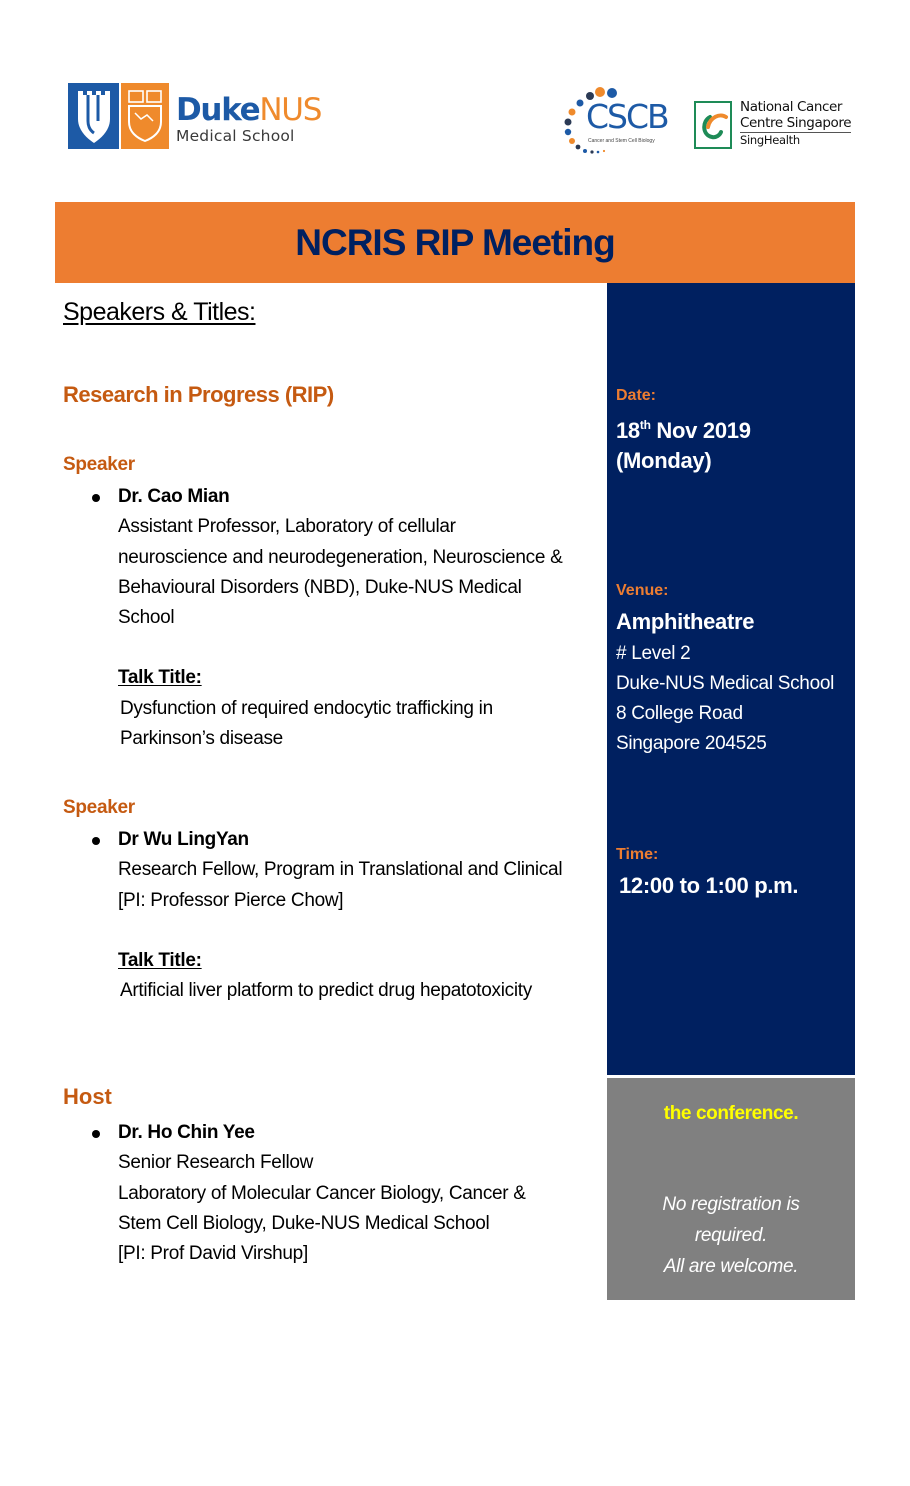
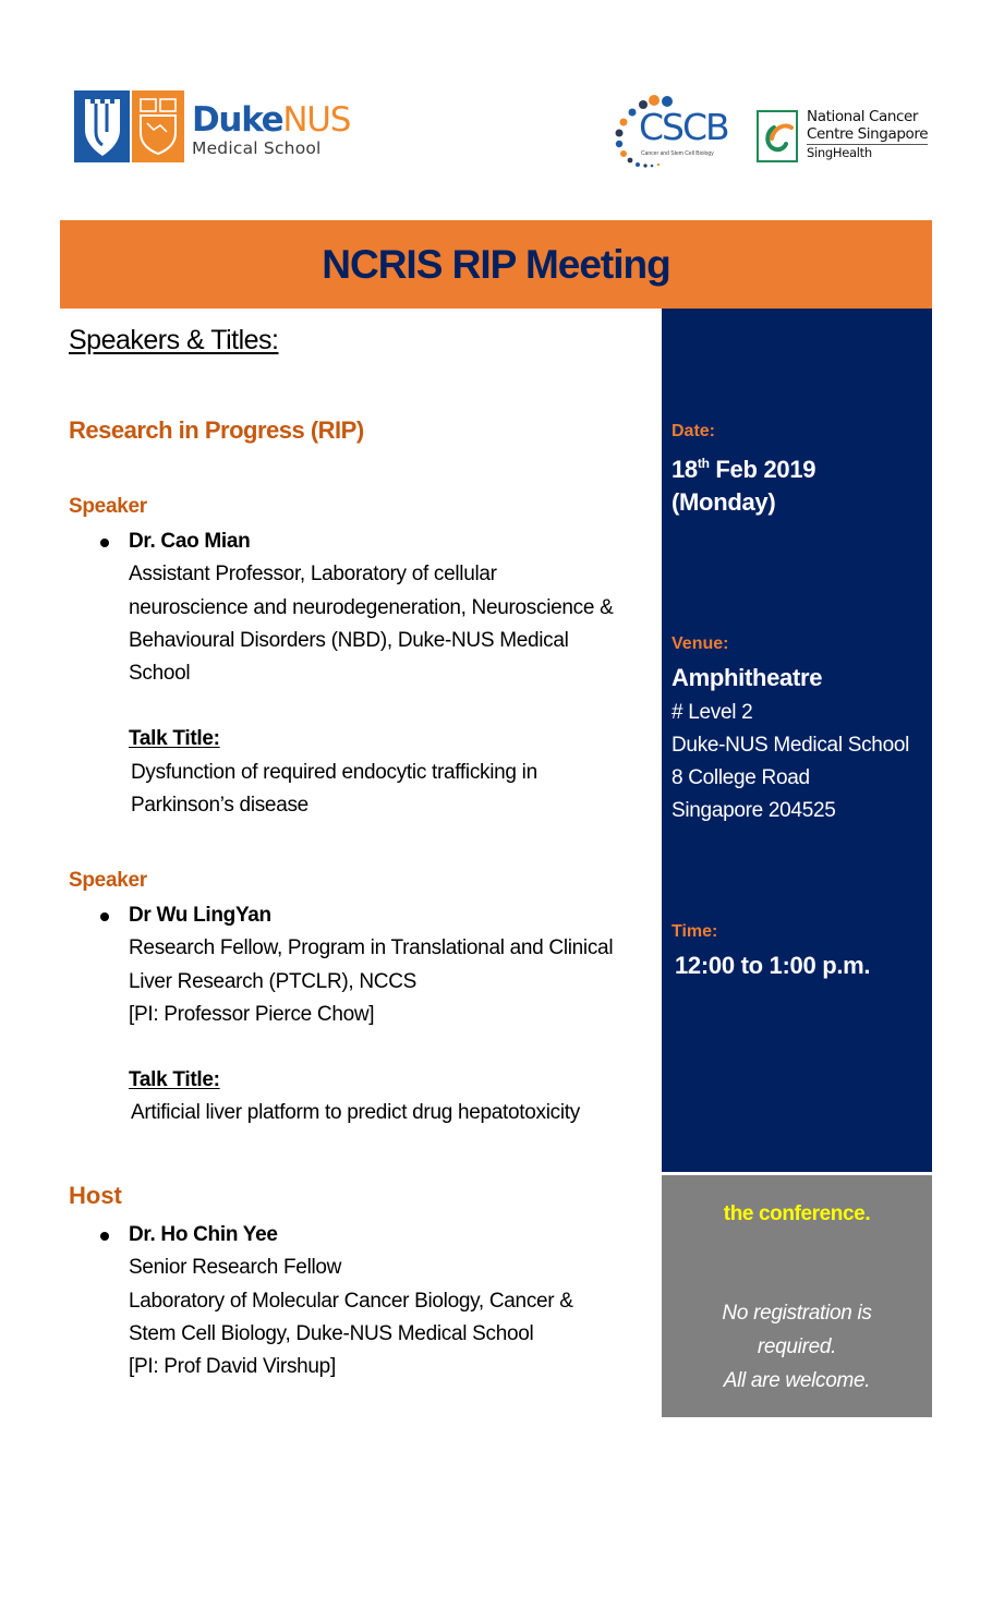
  DukeNUS
  Medical School
  CSCB
  National Cancer
  Centre Singapore
  SingHealth
  NCRIS RIP Meeting
  Speakers & Titles:
  Research in Progress (RIP)
  Speaker
  Dr. Cao Mian
  Assistant Professor, Laboratory of cellular
  neuroscience and neurodegeneration, Neuroscience &
  Behavioural Disorders (NBD), Duke-NUS Medical
  School
  Talk Title:
  Dysfunction of required endocytic trafficking in
  Parkinson’s disease
  Speaker
  Dr Wu LingYan
  Research Fellow, Program in Translational and Clinical
+ Liver Research (PTCLR), NCCS
  [PI: Professor Pierce Chow]
  Talk Title:
  Artificial liver platform to predict drug hepatotoxicity
  Host
  Dr. Ho Chin Yee
  Senior Research Fellow
  Laboratory of Molecular Cancer Biology, Cancer &
  Stem Cell Biology, Duke-NUS Medical School
  [PI: Prof David Virshup]
  Date:
- 18th Nov 2019
+ 18th Feb 2019
  (Monday)
  Venue:
  Amphitheatre
  # Level 2
  Duke-NUS Medical School
  8 College Road
  Singapore 204525
  Time:
  12:00 to 1:00 p.m.
  the conference.
  No registration is
  required.
  All are welcome.
